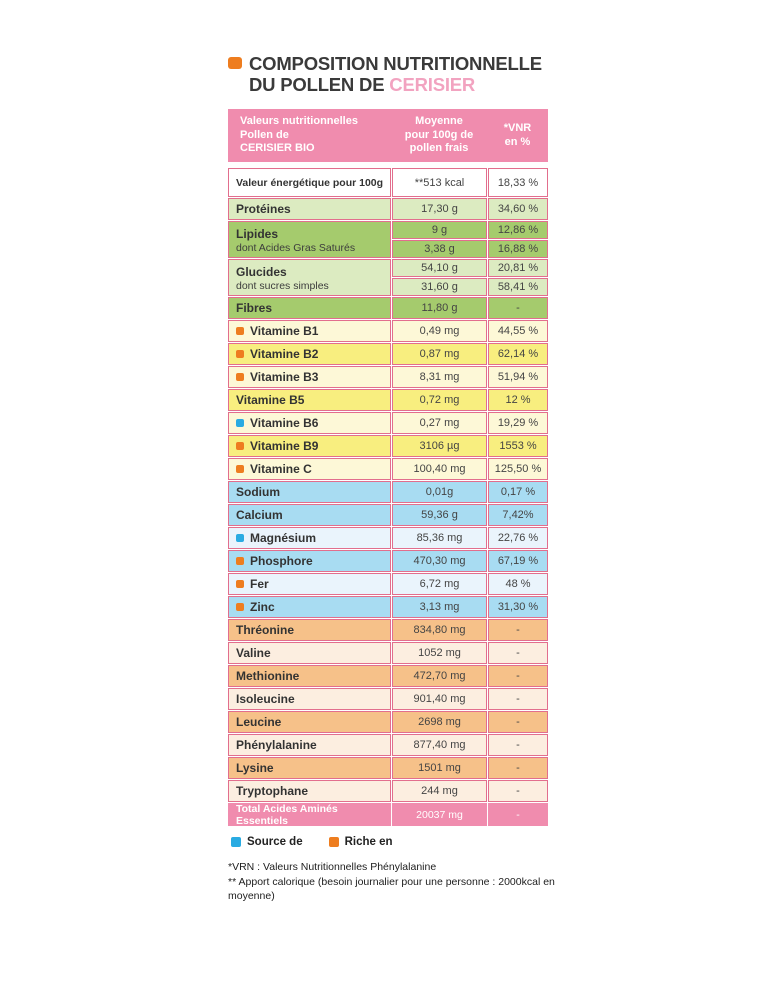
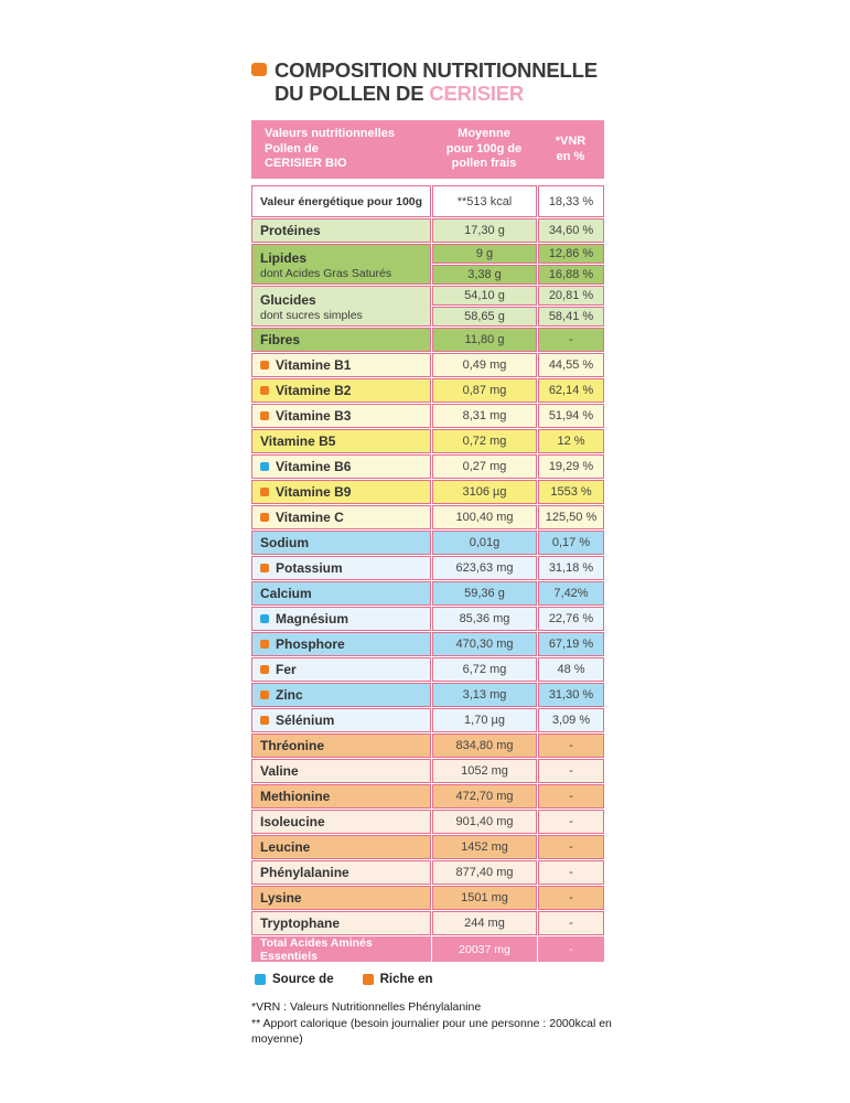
  COMPOSITION NUTRITIONNELLE
  DU POLLEN DE CERISIER
  Valeurs nutritionnelles
  Pollen de
  CERISIER BIO
  Moyenne
  pour 100g de
  pollen frais
  *VNR
  en %
  Valeur énergétique pour 100g
  **513 kcal
  18,33 %
  Protéines
  17,30 g
  34,60 %
  Lipides
  dont Acides Gras Saturés
  9 g
  12,86 %
  3,38 g
  16,88 %
  Glucides
  dont sucres simples
  54,10 g
  20,81 %
- 31,60 g
+ 58,65 g
  58,41 %
  Fibres
  11,80 g
  -
  Vitamine B1
  0,49 mg
  44,55 %
  Vitamine B2
  0,87 mg
  62,14 %
  Vitamine B3
  8,31 mg
  51,94 %
  Vitamine B5
  0,72 mg
  12 %
  Vitamine B6
  0,27 mg
  19,29 %
  Vitamine B9
  3106 µg
  1553 %
  Vitamine C
  100,40 mg
  125,50 %
  Sodium
  0,01g
  0,17 %
+ Potassium
+ 623,63 mg
+ 31,18 %
  Calcium
  59,36 g
  7,42%
  Magnésium
  85,36 mg
  22,76 %
  Phosphore
  470,30 mg
  67,19 %
  Fer
  6,72 mg
  48 %
  Zinc
  3,13 mg
  31,30 %
+ Sélénium
+ 1,70 µg
+ 3,09 %
  Thréonine
  834,80 mg
  -
  Valine
  1052 mg
  -
  Methionine
  472,70 mg
  -
  Isoleucine
  901,40 mg
  -
  Leucine
- 2698 mg
+ 1452 mg
  -
  Phénylalanine
  877,40 mg
  -
  Lysine
  1501 mg
  -
  Tryptophane
  244 mg
  -
  Total Acides Aminés Essentiels
  20037 mg
  -
  Source de
  Riche en
  *VRN : Valeurs Nutritionnelles Phénylalanine
  ** Apport calorique (besoin journalier pour une personne : 2000kcal en moyenne)
